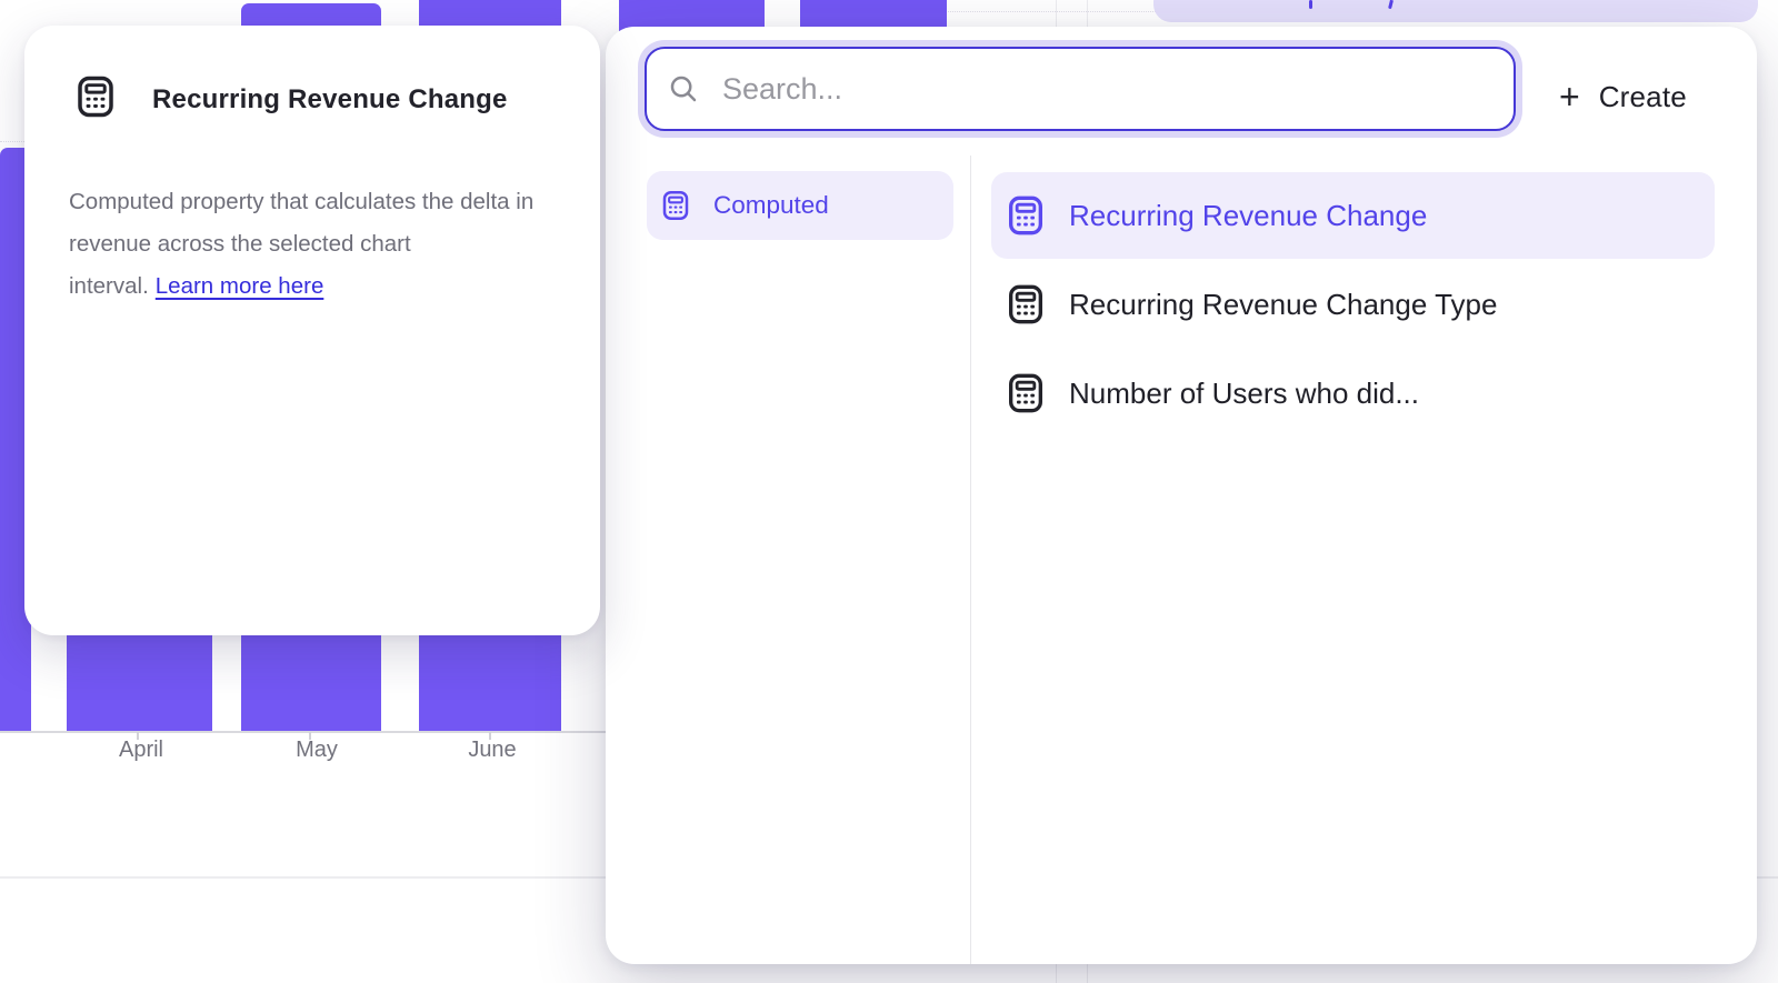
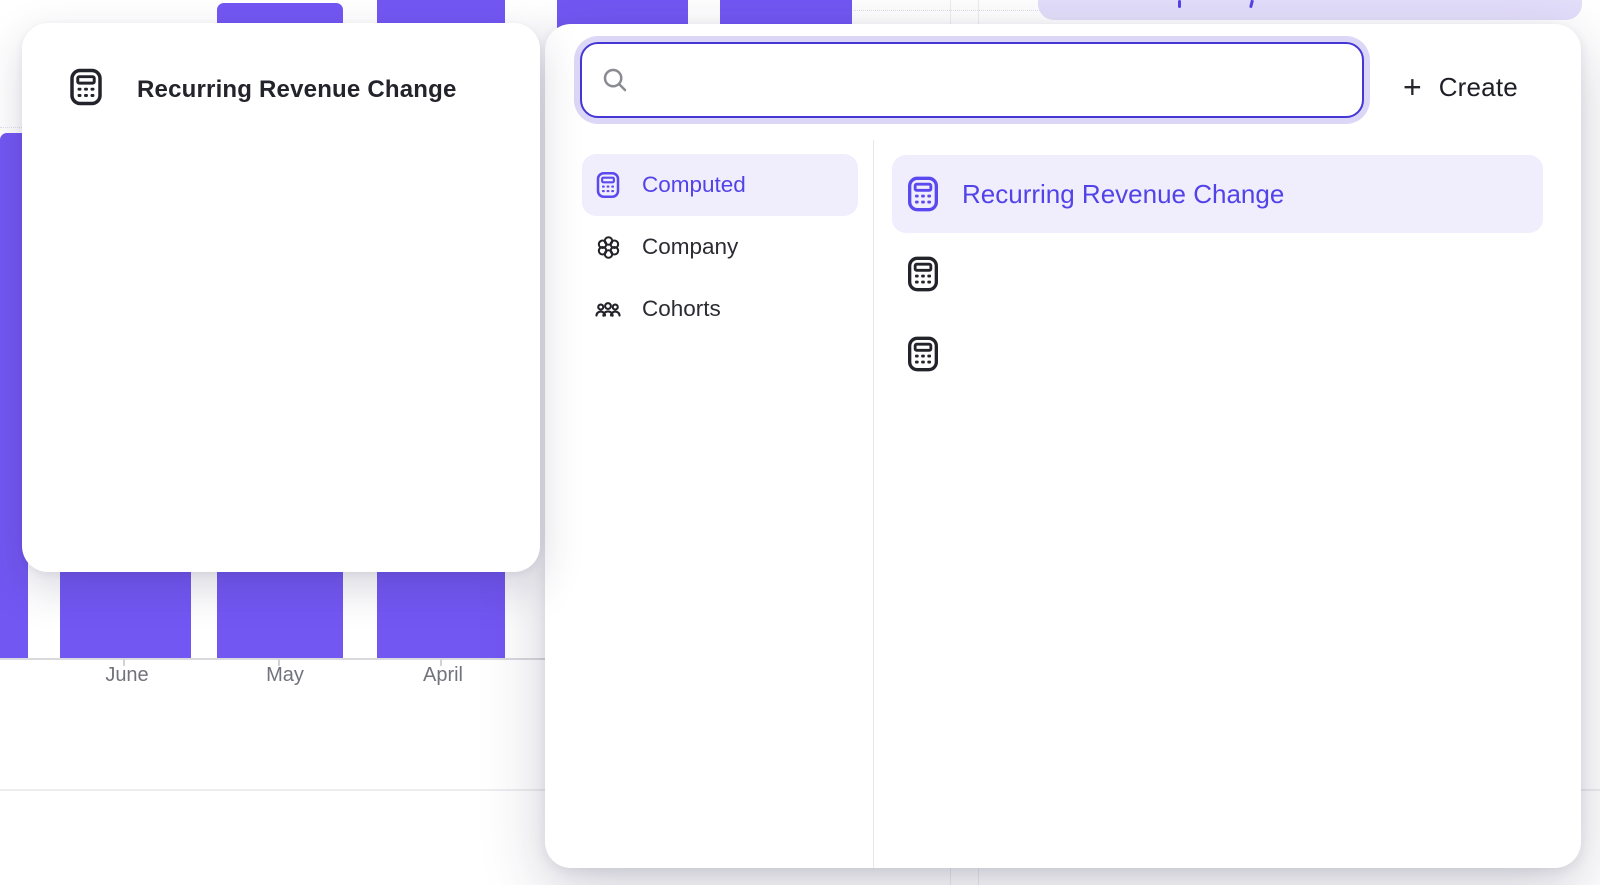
- April
+ June
  May
- June
+ April
  Recurring Revenue Change
- Computed property that calculates the delta in revenue across the selected chart interval. Learn more here
- Search...
  +
  Create
  Computed
+ Company
+ Cohorts
  Recurring Revenue Change
- Recurring Revenue Change Type
- Number of Users who did...
